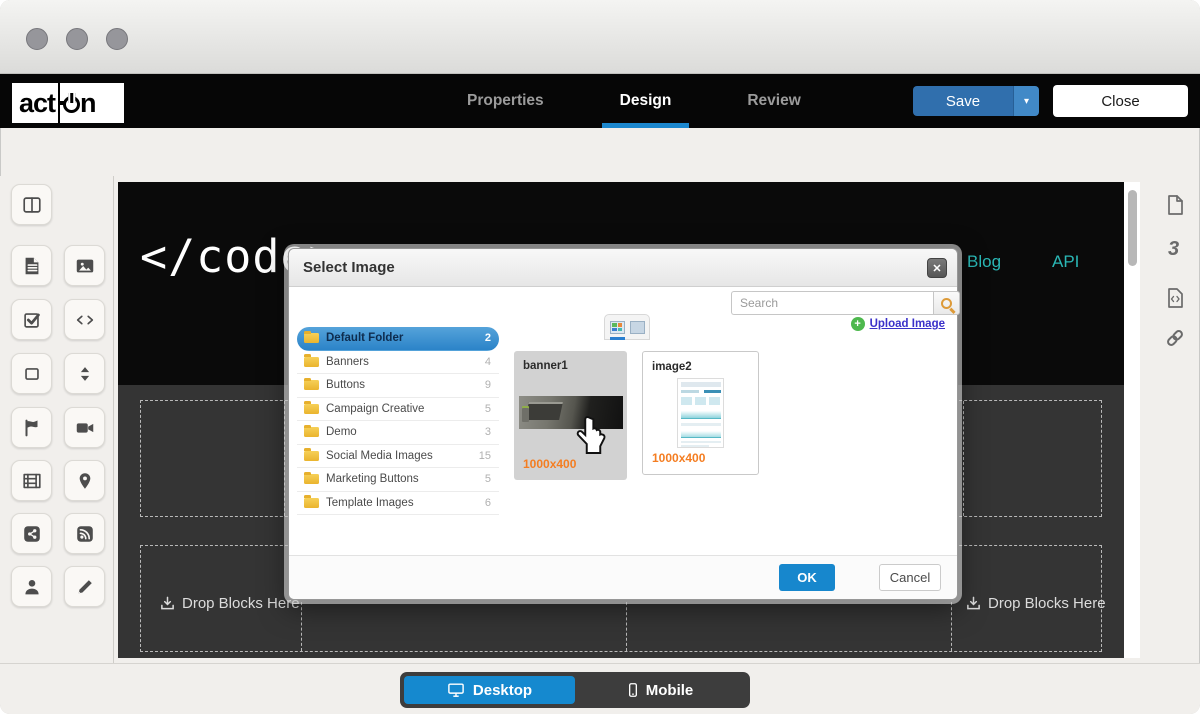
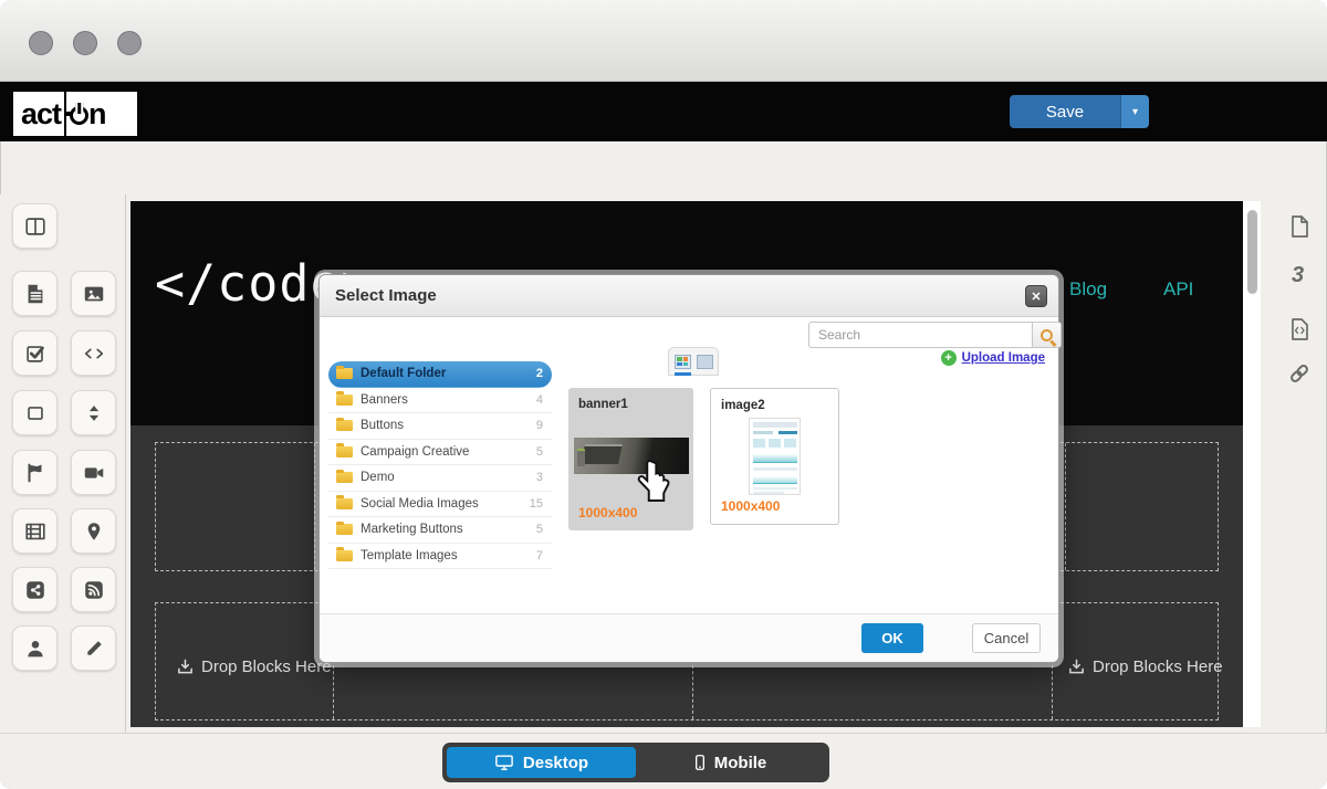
  act
  n
- Properties
- Design
- Review
  Save
  ▾
- Close
  3
  </cod
  Blog
  API
  Drop Blocks Here
  Drop Blocks Here
  Desktop
  Mobile
  Select Image
  ✕
  Search
  +
  Upload Image
  Default Folder
  2
  Banners
  4
  Buttons
  9
  Campaign Creative
  5
  Demo
  3
  Social Media Images
  15
  Marketing Buttons
  5
  Template Images
- 6
+ 7
  banner1
  1000x400
  image2
  1000x400
  OK
  Cancel
